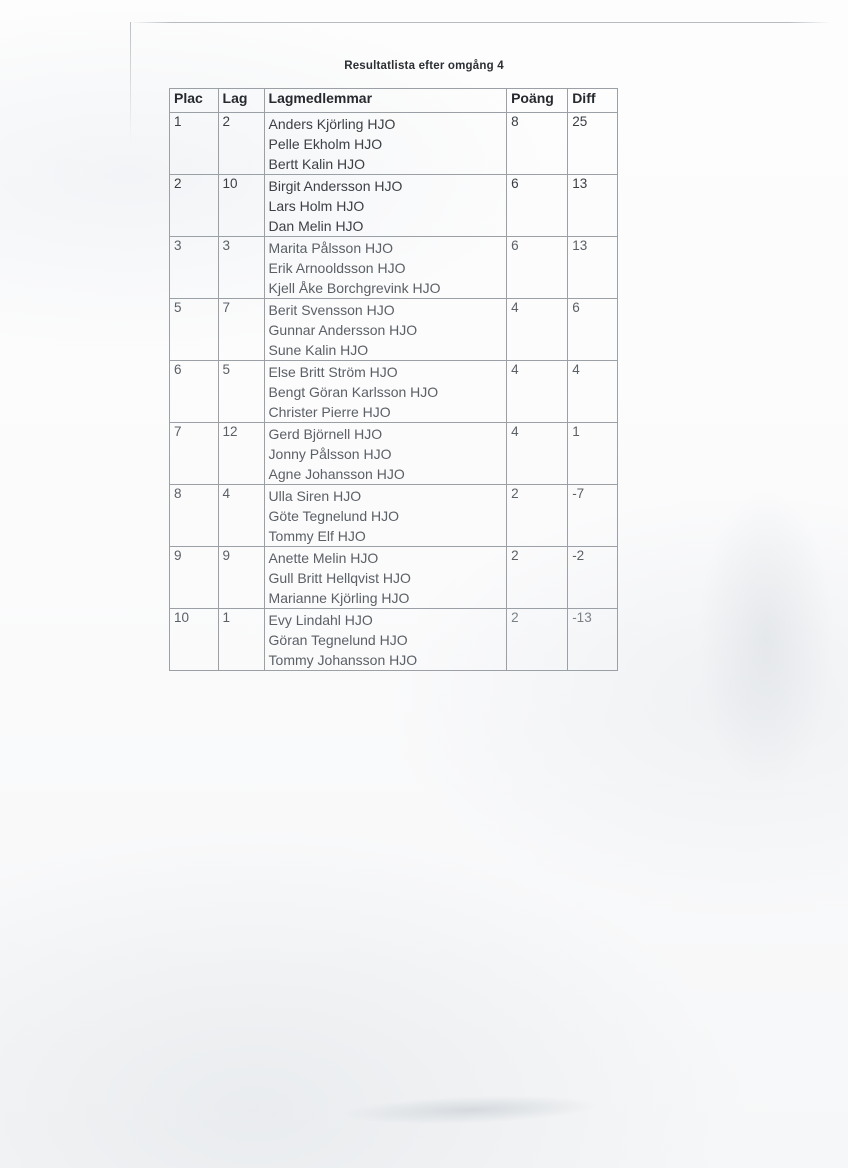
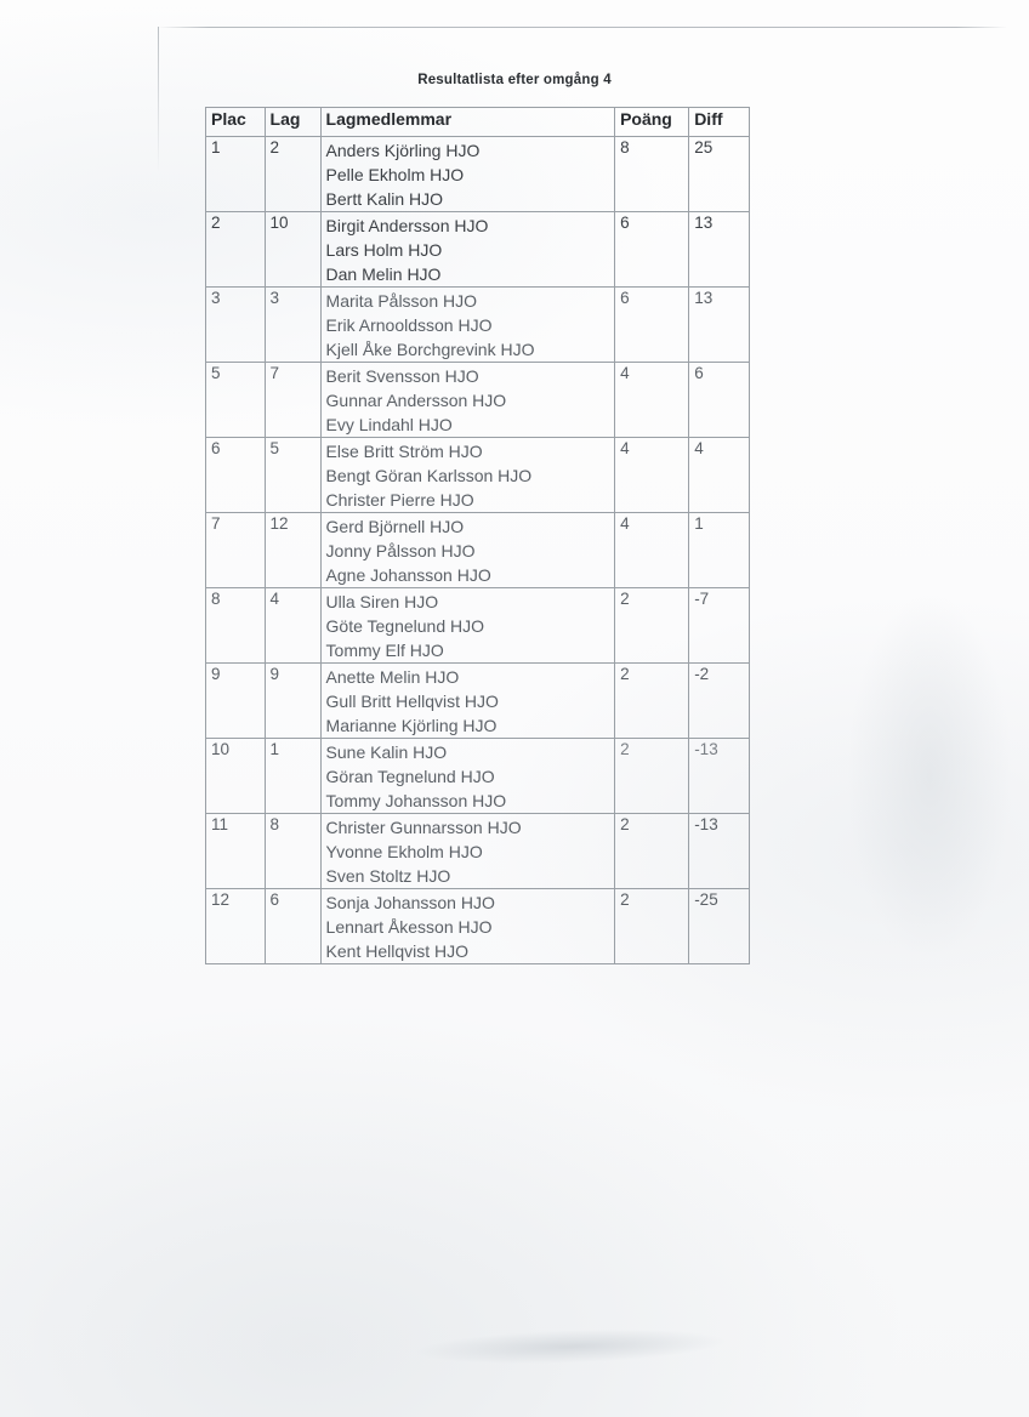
  Resultatlista efter omgång 4
  Plac	Lag	Lagmedlemmar	Poäng	Diff
  1	2	Anders Kjörling HJO Pelle Ekholm HJO Bertt Kalin HJO	8	25
  2	10	Birgit Andersson HJO Lars Holm HJO Dan Melin HJO	6	13
  3	3	Marita Pålsson HJO Erik Arnooldsson HJO Kjell Åke Borchgrevink HJO	6	13
- 5	7	Berit Svensson HJO Gunnar Andersson HJO Sune Kalin HJO	4	6
+ 5	7	Berit Svensson HJO Gunnar Andersson HJO Evy Lindahl HJO	4	6
  6	5	Else Britt Ström HJO Bengt Göran Karlsson HJO Christer Pierre HJO	4	4
  7	12	Gerd Björnell HJO Jonny Pålsson HJO Agne Johansson HJO	4	1
  8	4	Ulla Siren HJO Göte Tegnelund HJO Tommy Elf HJO	2	-7
  9	9	Anette Melin HJO Gull Britt Hellqvist HJO Marianne Kjörling HJO	2	-2
- 10	1	Evy Lindahl HJO Göran Tegnelund HJO Tommy Johansson HJO	2	-13
+ 10	1	Sune Kalin HJO Göran Tegnelund HJO Tommy Johansson HJO	2	-13
+ 11	8	Christer Gunnarsson HJO Yvonne Ekholm HJO Sven Stoltz HJO	2	-13
+ 12	6	Sonja Johansson HJO Lennart Åkesson HJO Kent Hellqvist HJO	2	-25
